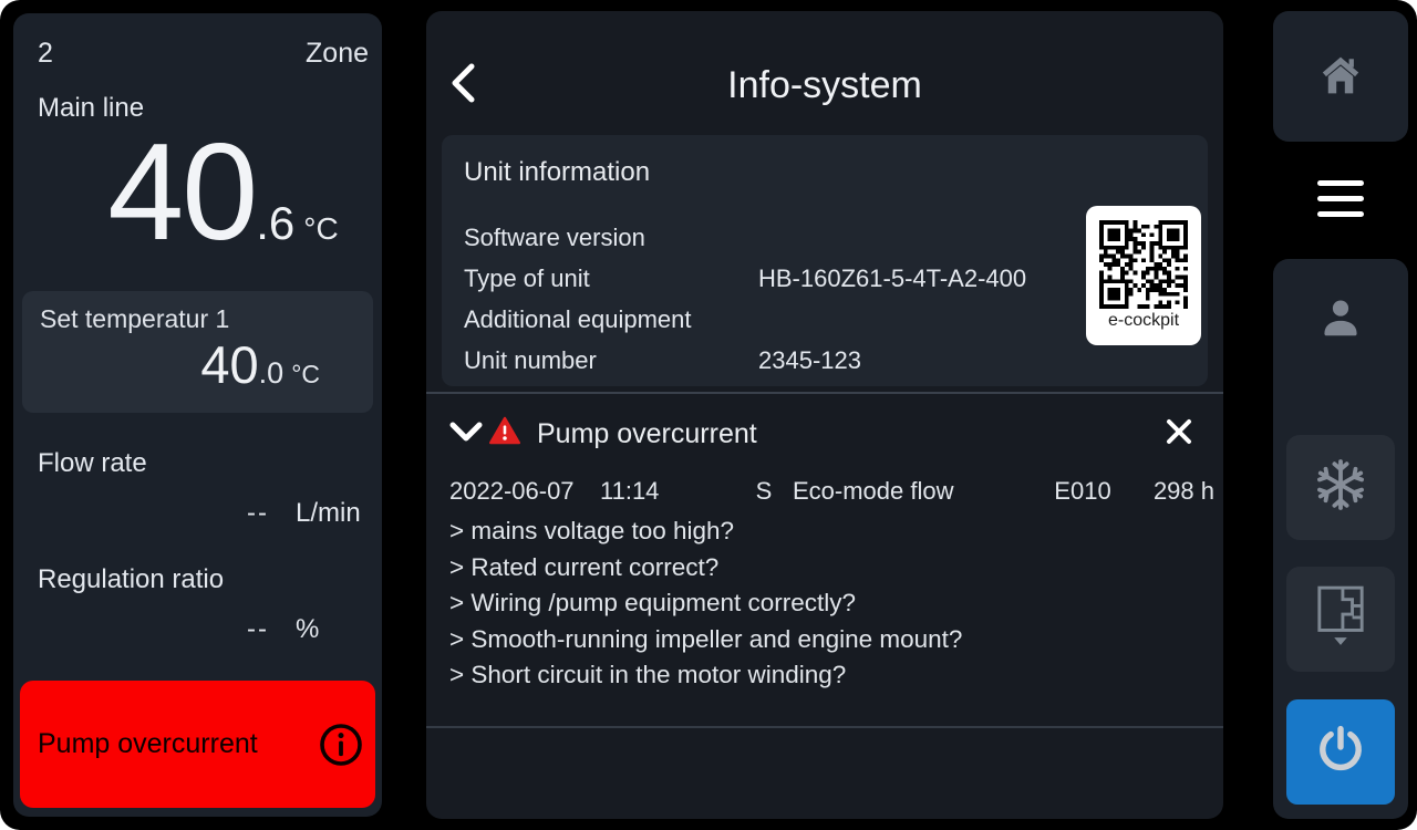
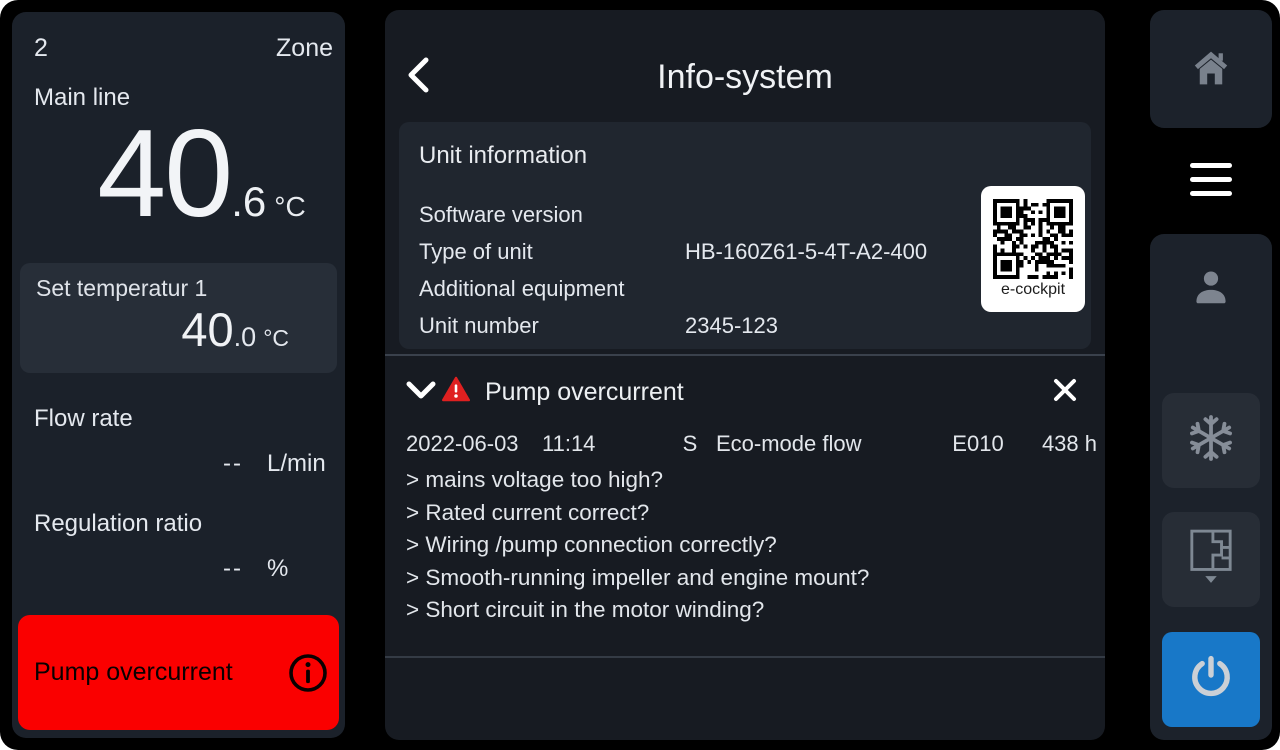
  2
  Zone
  Main line
  40.6 °C
  Set temperatur 1
  40.0 °C
  Flow rate
  --
  L/min
  Regulation ratio
  --
  %
  Pump overcurrent
  Info-system
  Unit information
  Software version
  Type of unit
  HB-160Z61-5-4T-A2-400
  Additional equipment
  Unit number
  2345-123
  e-cockpit
  Pump overcurrent
- 2022-06-07
+ 2022-06-03
  11:14
  S
  Eco-mode flow
  E010
- 298 h
+ 438 h
  > mains voltage too high?
  > Rated current correct?
- > Wiring /pump equipment correctly?
+ > Wiring /pump connection correctly?
  > Smooth-running impeller and engine mount?
  > Short circuit in the motor winding?
